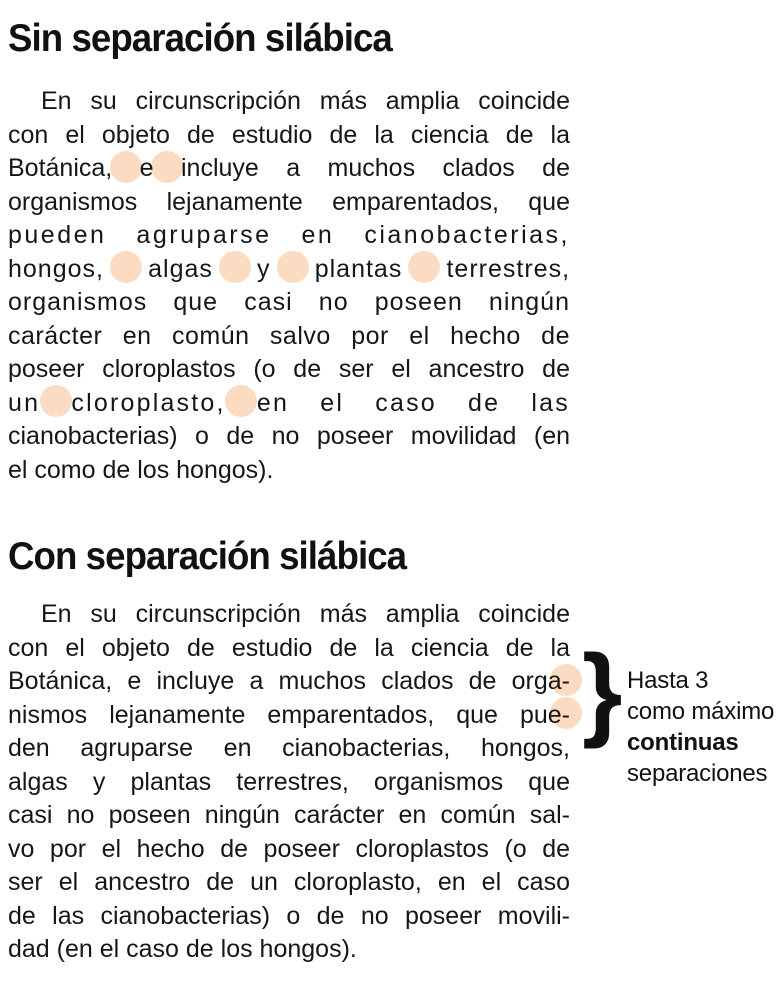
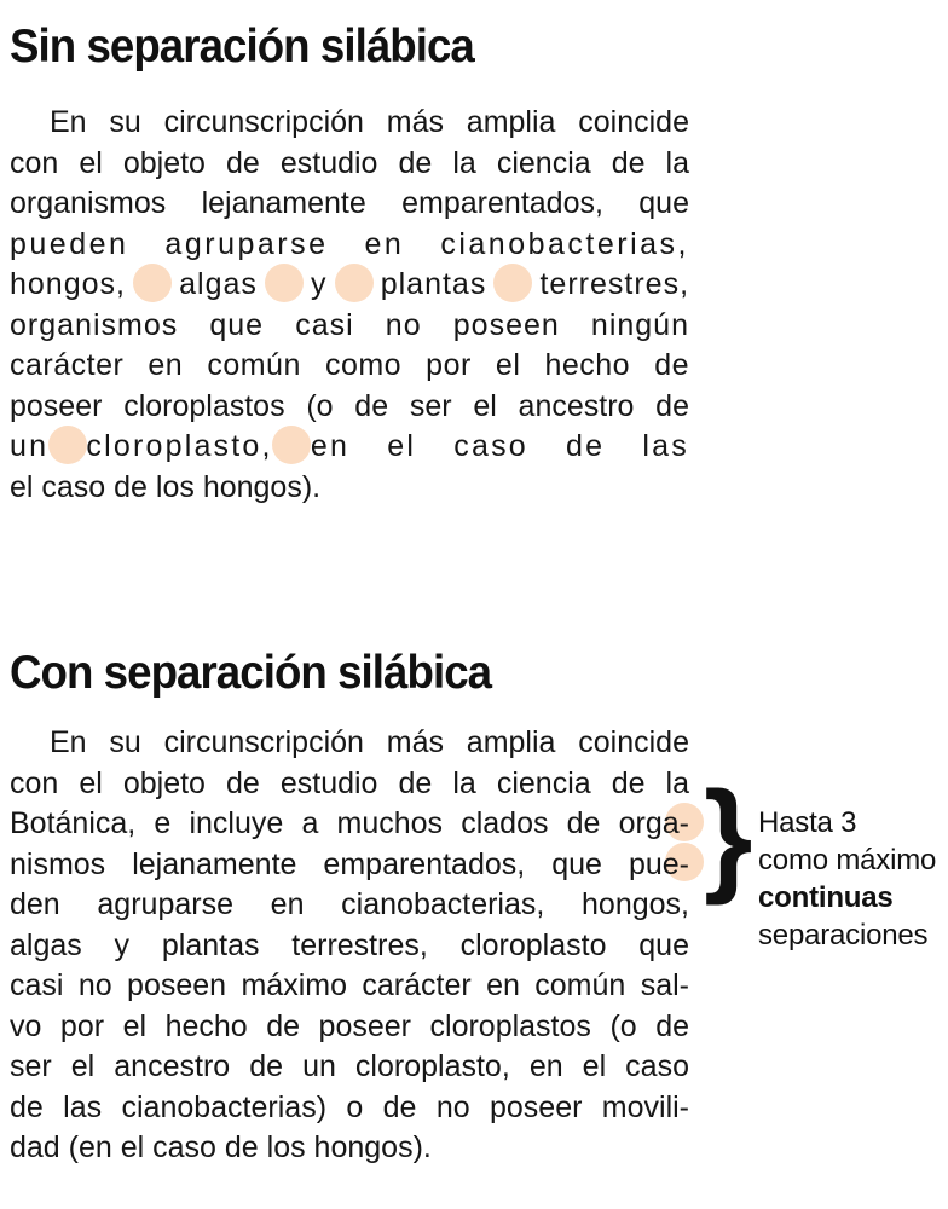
  Sin separación silábica
  En su circunscripción más amplia coincide
  con el objeto de estudio de la ciencia de la
- Botánica, e incluye a muchos clados de
  organismos lejanamente emparentados, que
  pueden agruparse en cianobacterias,
  hongos, algas y plantas terrestres,
  organismos que casi no poseen ningún
- carácter en común salvo por el hecho de
+ carácter en común como por el hecho de
  poseer cloroplastos (o de ser el ancestro de
  un cloroplasto, en el caso de las
- cianobacterias) o de no poseer movilidad (en
- el como de los hongos).
+ el caso de los hongos).
  Con separación silábica
  En su circunscripción más amplia coincide
  con el objeto de estudio de la ciencia de la
  Botánica, e incluye a muchos clados de orga-
  nismos lejanamente emparentados, que pue-
  den agruparse en cianobacterias, hongos,
- algas y plantas terrestres, organismos que
+ algas y plantas terrestres, cloroplasto que
- casi no poseen ningún carácter en común sal-
+ casi no poseen máximo carácter en común sal-
  vo por el hecho de poseer cloroplastos (o de
  ser el ancestro de un cloroplasto, en el caso
  de las cianobacterias) o de no poseer movili-
  dad (en el caso de los hongos).
  }
  Hasta 3
  como máximo
  continuas
  separaciones
